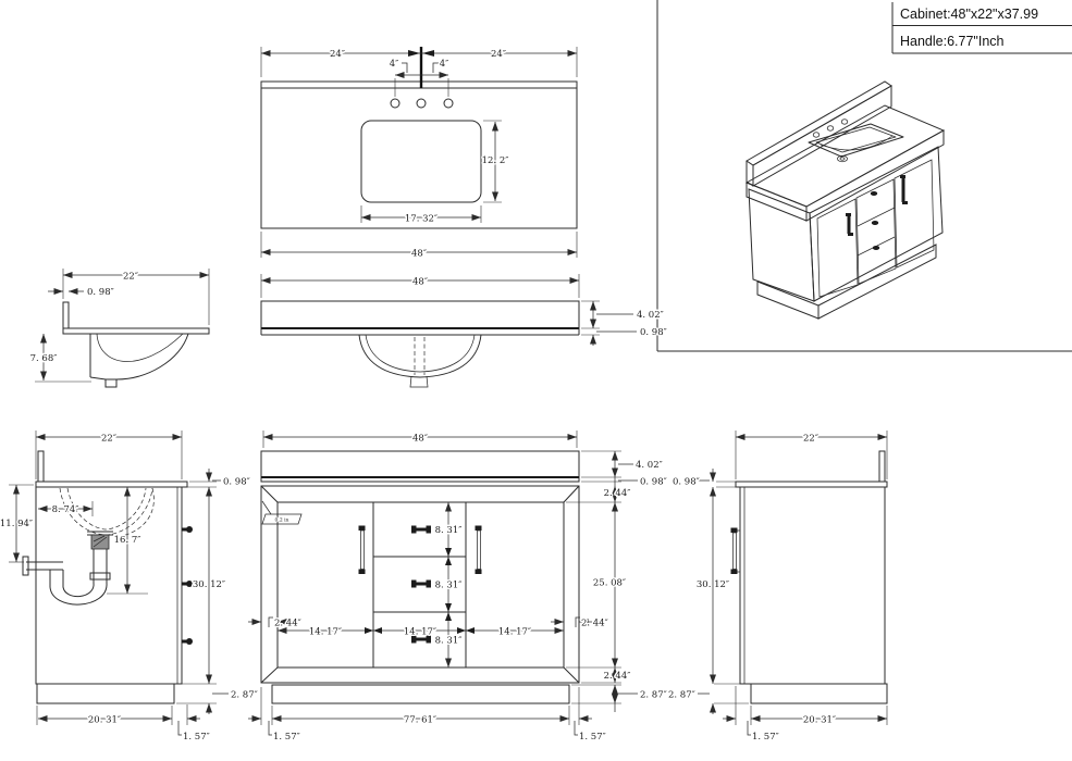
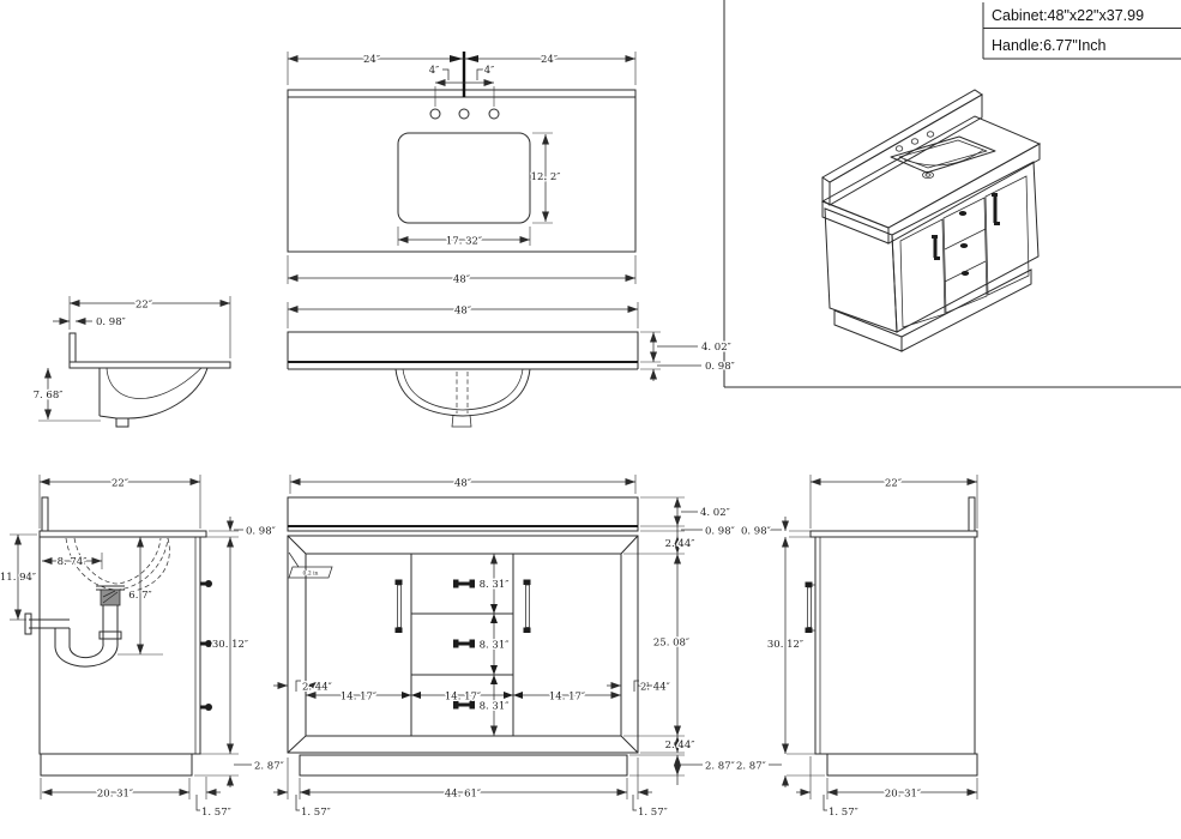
  Cabinet:48"x22"x37.99
  Handle:6.77"Inch
  24″
  24″
  4″
  4″
  12. 2″
  17. 32″
  48″
  48″
  4. 02″
  0. 98″
  22″
  0. 98″
  7. 68″
  22″
  8. 74″
  11. 94″
- 16. 7″
+ 6. 7″
  0. 98″
  30. 12″
  2. 87″
  20. 31″
  1. 57″
  48″
  8. 31″
  8. 31″
  8. 31″
  14. 17″
  14. 17″
  14. 17″
  2. 44″
  2. 44″
  4. 02″
  0. 98″
  2. 44″
  25. 08″
  2. 44″
  2. 87″
- 77. 61″
+ 44. 61″
  1. 57″
  1. 57″
  22″
  0. 98″
  30. 12″
  2. 87″
  20. 31″
  1. 57″
